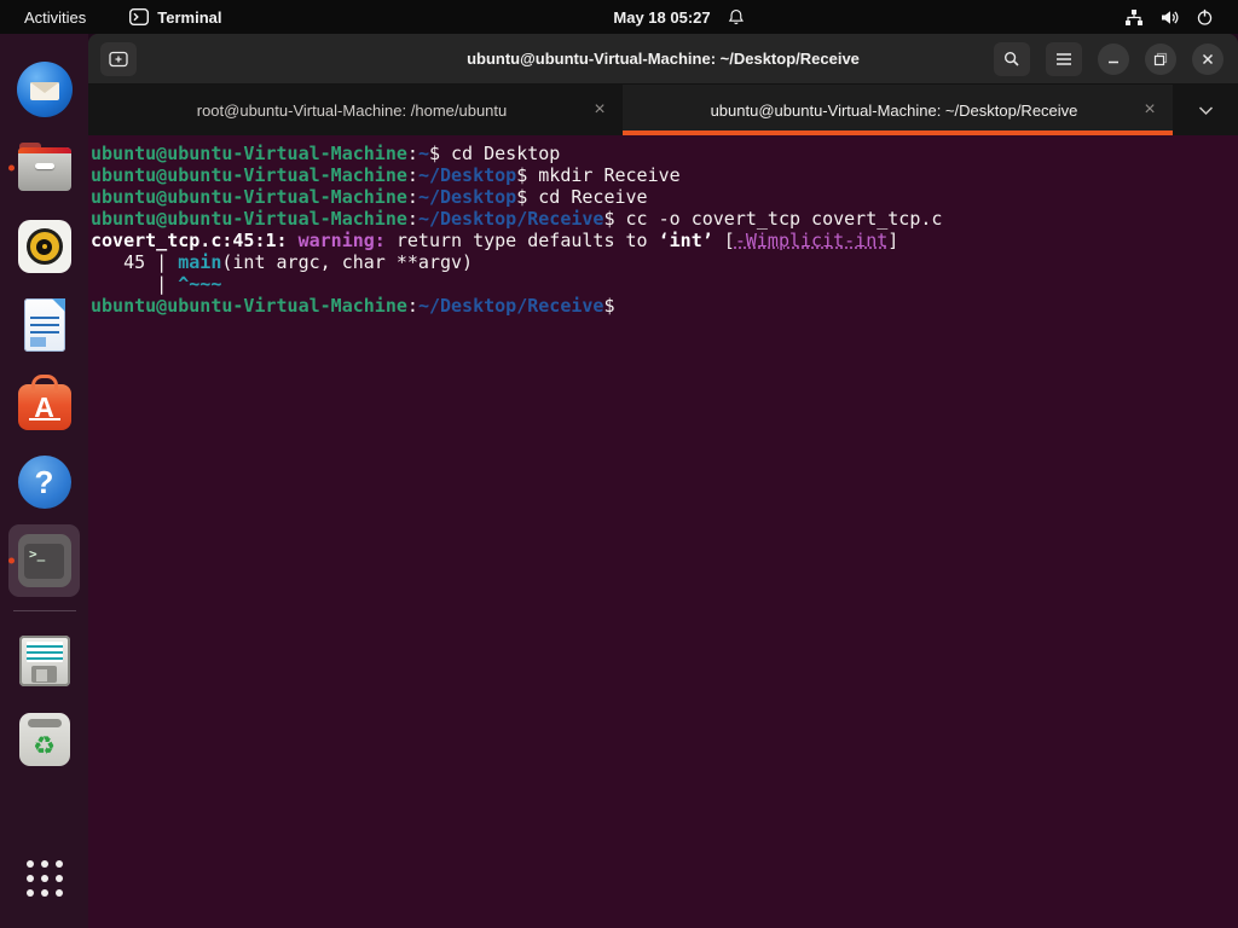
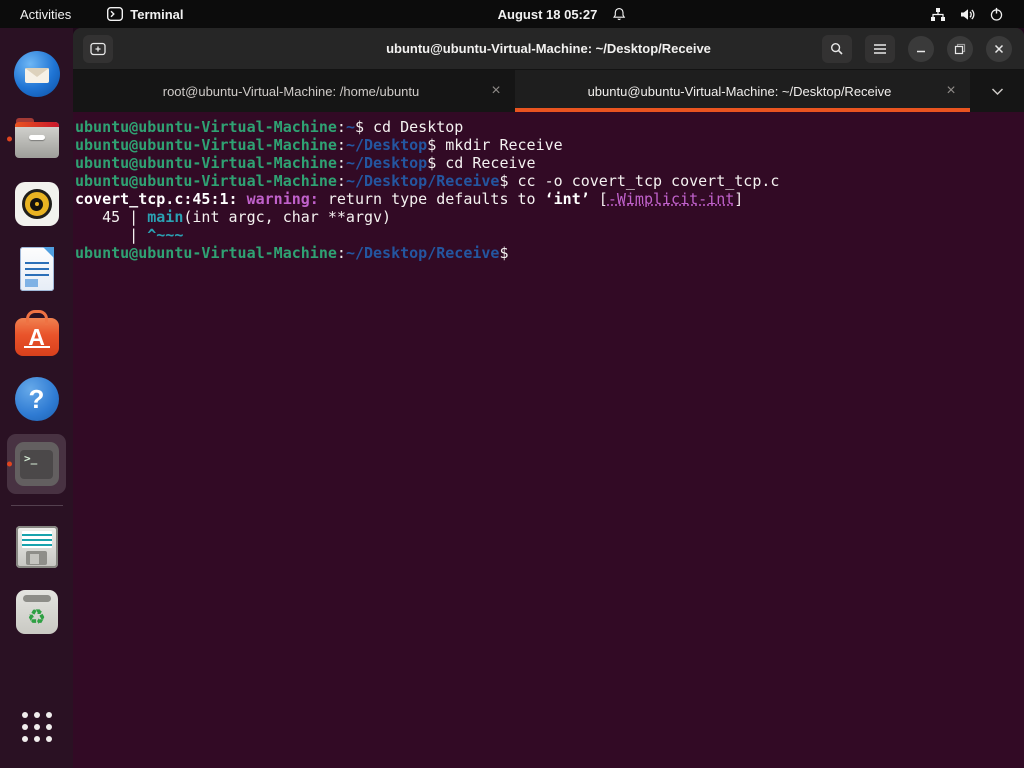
  Activities
  Terminal
- May 18 05:27
+ August 18 05:27
  A
  ?
  >_
  ♻
  ubuntu@ubuntu-Virtual-Machine: ~/Desktop/Receive
  root@ubuntu-Virtual-Machine: /home/ubuntu
  ×
  ubuntu@ubuntu-Virtual-Machine: ~/Desktop/Receive
  ×
  ubuntu@ubuntu-Virtual-Machine:~$ cd Desktop
  ubuntu@ubuntu-Virtual-Machine:~/Desktop$ mkdir Receive
  ubuntu@ubuntu-Virtual-Machine:~/Desktop$ cd Receive
  ubuntu@ubuntu-Virtual-Machine:~/Desktop/Receive$ cc -o covert_tcp covert_tcp.c
  covert_tcp.c:45:1: warning: return type defaults to ‘int’ [-Wimplicit-int]
  45 | main(int argc, char **argv)
  | ^~~~
  ubuntu@ubuntu-Virtual-Machine:~/Desktop/Receive$
